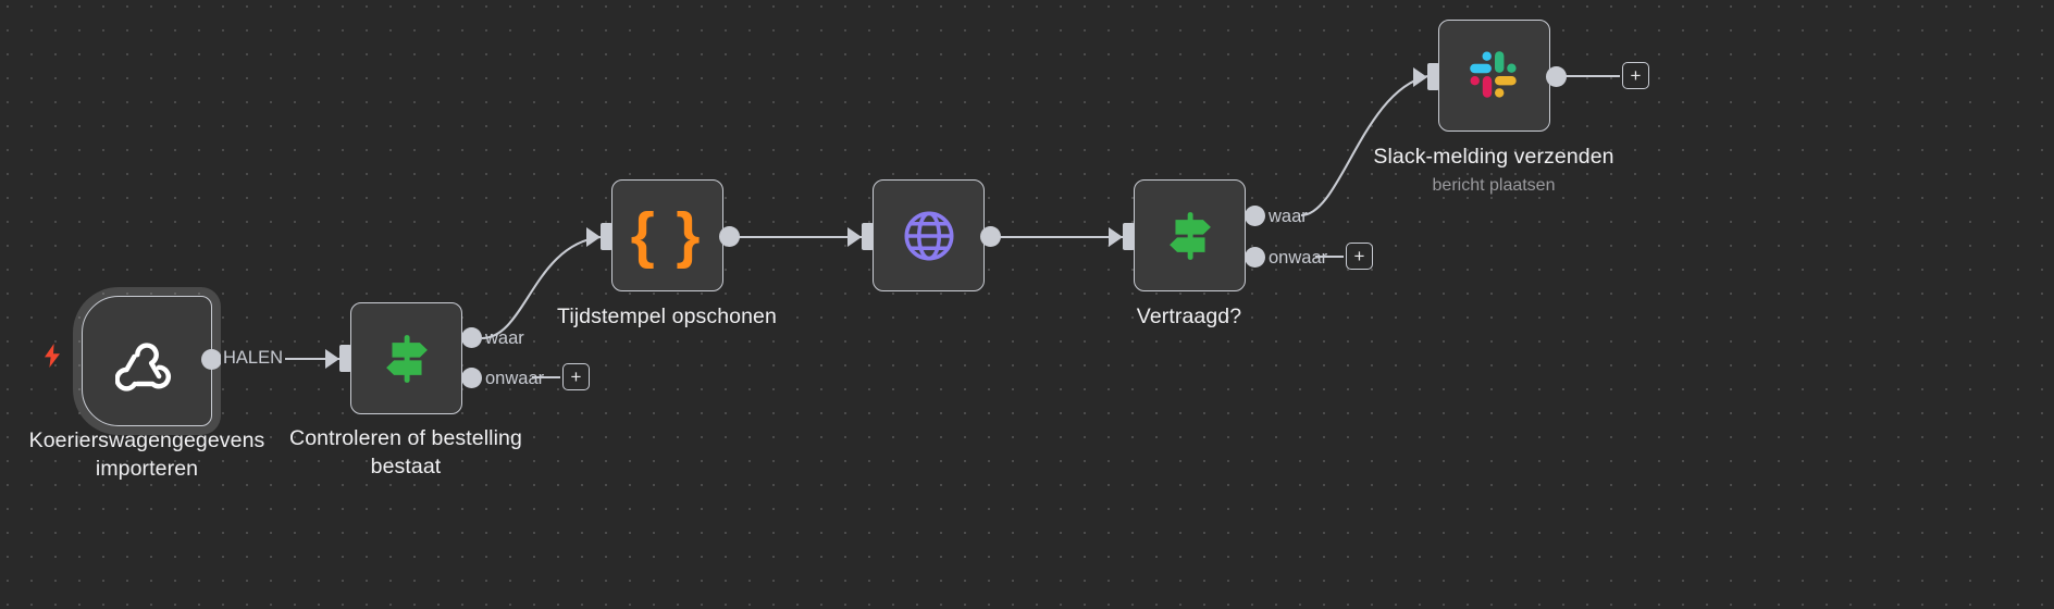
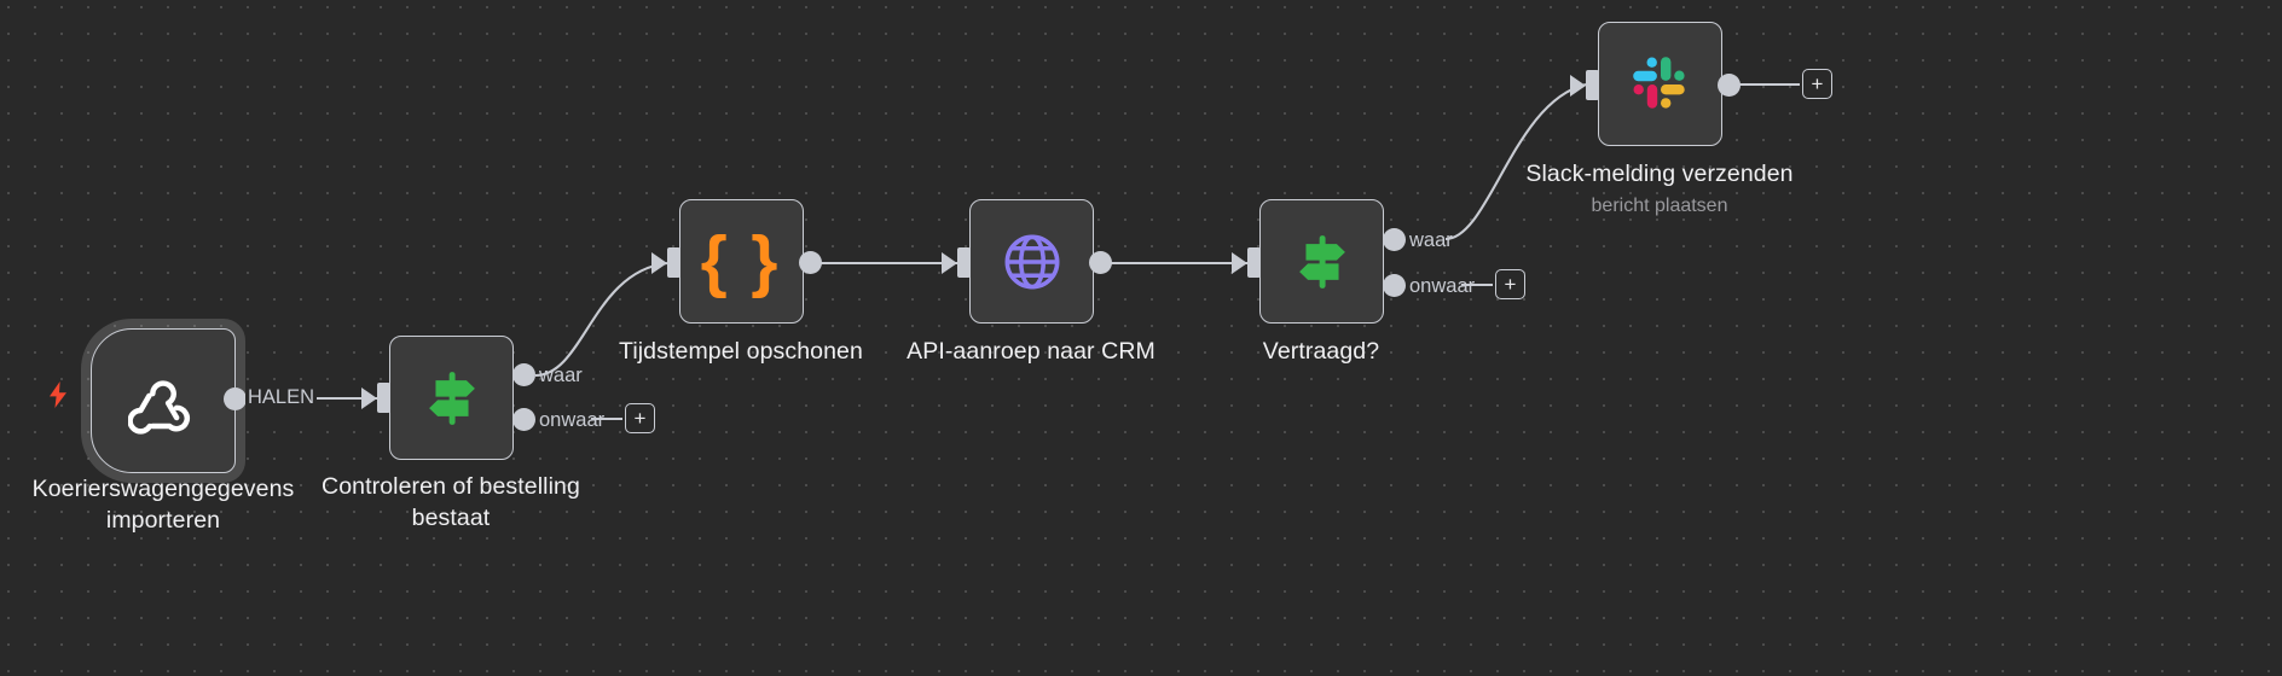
  HALEN
  Koerierswagengegevens
  importeren
  waar
  onwaar
  Controleren of bestelling
  bestaat
  +
  { }
  Tijdstempel opschonen
+ API-aanroep naar CRM
  waar
  onwaar
  Vertraagd?
  +
  Slack-melding verzenden
  bericht plaatsen
  +
